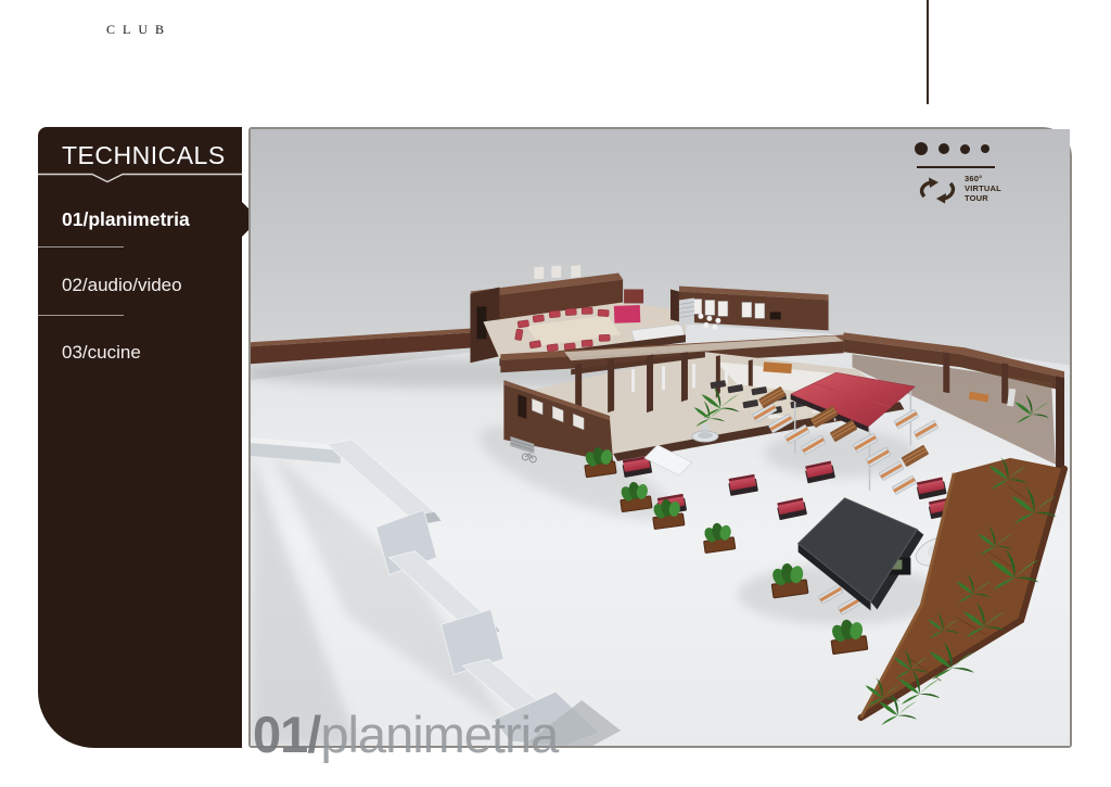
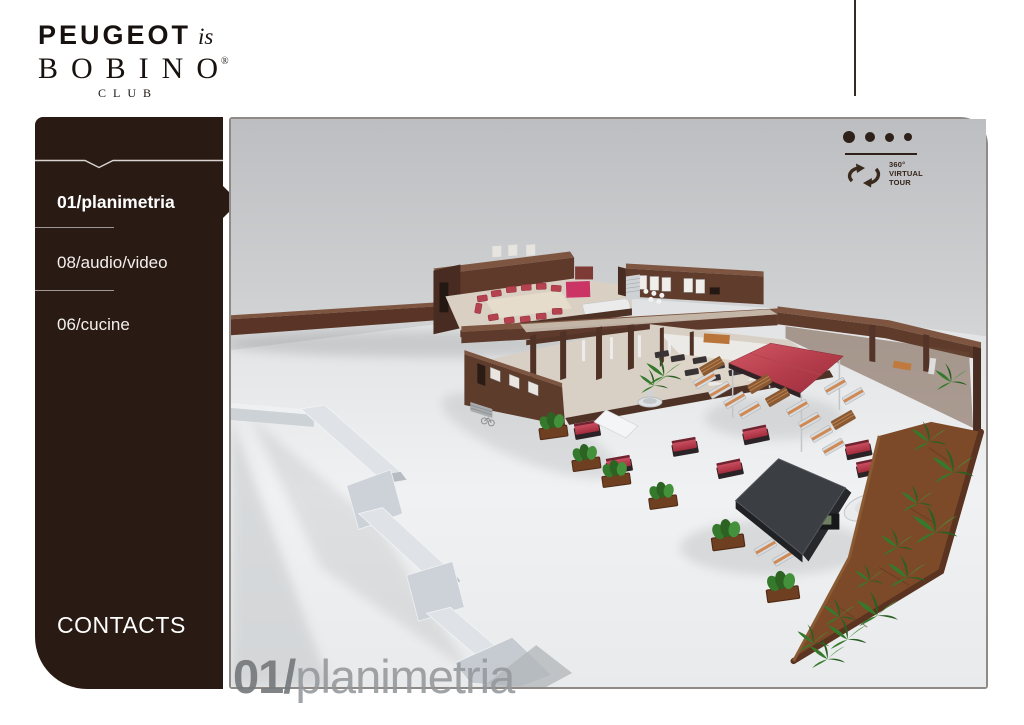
+ PEUGEOT is
+ BOBINO®
  CLUB
- TECHNICALS
  01/planimetria
- 02/audio/video
+ 08/audio/video
- 03/cucine
+ 06/cucine
+ CONTACTS
  360°
  VIRTUAL
  TOUR
  01/planimetria
